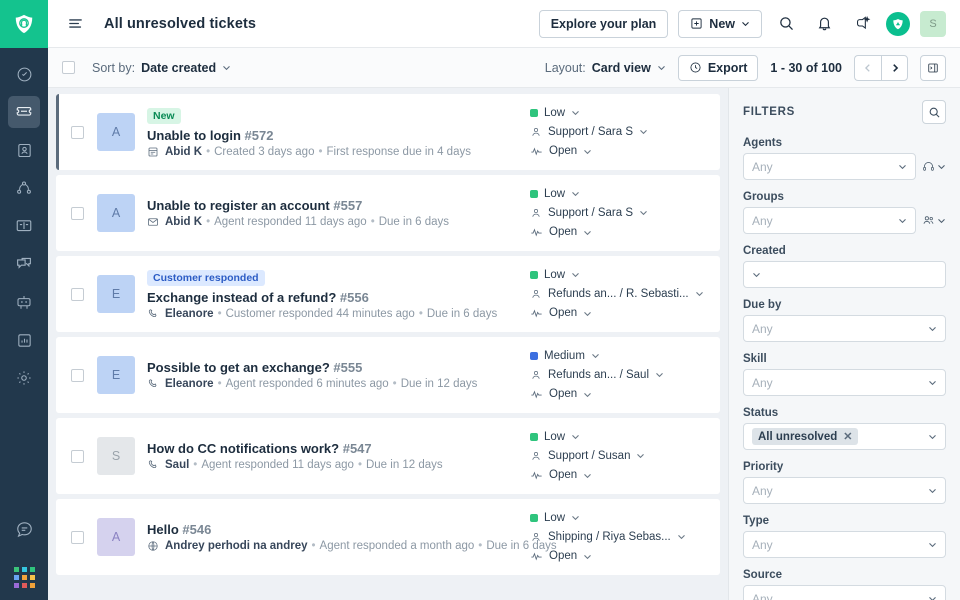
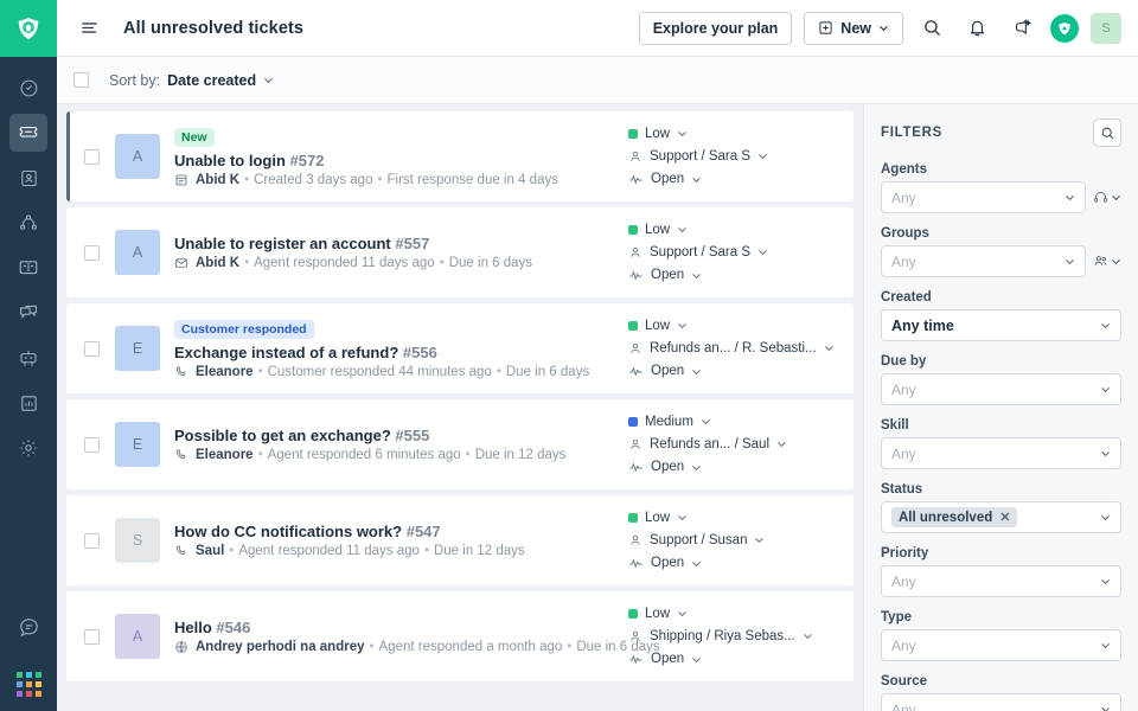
  All unresolved tickets
  Explore your plan
  New
  S
  Sort by:
  Date created
- Layout:
- Card view
- Export
- 1 - 30 of 100
  A
  New
  Unable to login #572
  Abid K
  •
  Created 3 days ago
  •
  First response due in 4 days
  Low
  Support / Sara S
  Open
  A
  Unable to register an account #557
  Abid K
  •
  Agent responded 11 days ago
  •
  Due in 6 days
  Low
  Support / Sara S
  Open
  E
  Customer responded
  Exchange instead of a refund? #556
  Eleanore
  •
  Customer responded 44 minutes ago
  •
  Due in 6 days
  Low
  Refunds an... / R. Sebasti...
  Open
  E
  Possible to get an exchange? #555
  Eleanore
  •
  Agent responded 6 minutes ago
  •
  Due in 12 days
  Medium
  Refunds an... / Saul
  Open
  S
  How do CC notifications work? #547
  Saul
  •
  Agent responded 11 days ago
  •
  Due in 12 days
  Low
  Support / Susan
  Open
  A
  Hello #546
  Andrey perhodi na andrey
  •
  Agent responded a month ago
  •
  Due in 6 days
  Low
  Shipping / Riya Sebas...
  Open
  FILTERS
  Agents
  Any
  Groups
  Any
  Created
+ Any time
  Due by
  Any
  Skill
  Any
  Status
  All unresolved
  ✕
  Priority
  Any
  Type
  Any
  Source
  Any
